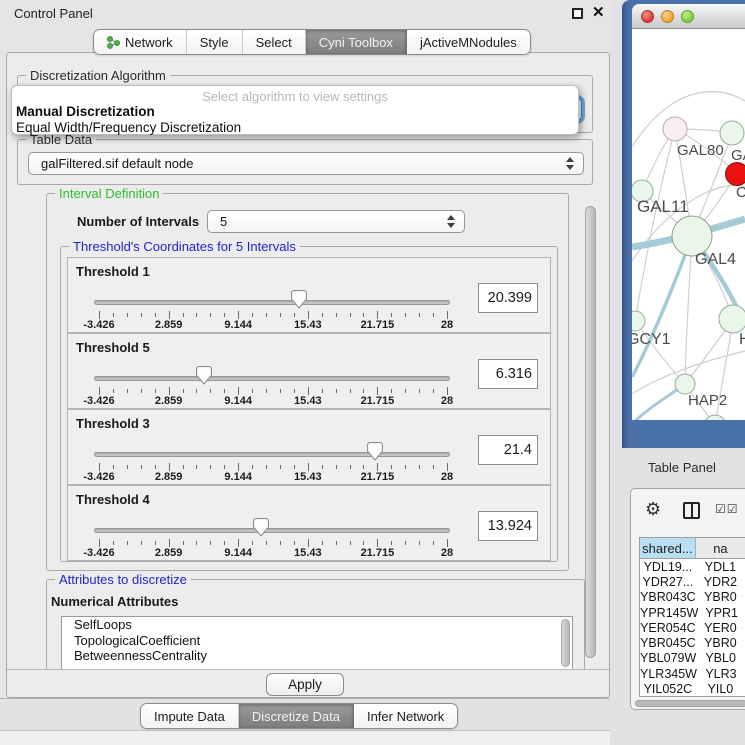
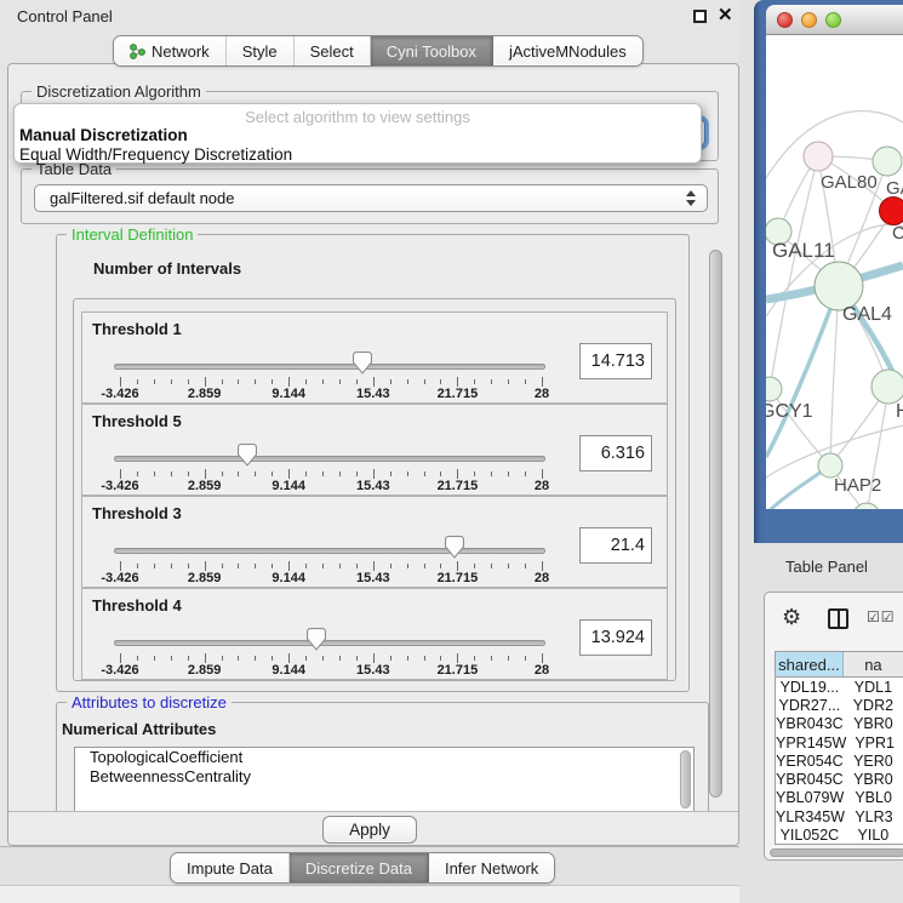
  Control Panel
  ✕
  Network
  Style
  Select
  Cyni Toolbox
  jActiveMNodules
  Discretization Algorithm
  Select algorithm to view settings
  Manual Discretization
  Equal Width/Frequency Discretization
  Table Data
  galFiltered.sif default node
  Interval Definition
  Number of Intervals
- 5
- Threshold's Coordinates for 5 Intervals
  Threshold 1
  -3.426
  2.859
  9.144
  15.43
  21.715
  28
- 20.399
+ 14.713
  Threshold 5
  -3.426
  2.859
  9.144
  15.43
  21.715
  28
  6.316
  Threshold 3
  -3.426
  2.859
  9.144
  15.43
  21.715
  28
  21.4
  Threshold 4
  -3.426
  2.859
  9.144
  15.43
  21.715
  28
  13.924
  Attributes to discretize
  Numerical Attributes
- SelfLoops
  TopologicalCoefficient
  BetweennessCentrality
  Apply
  Impute Data
  Discretize Data
  Infer Network
  GAL80
  C
  GAL11
  GAL4
  GCY1
  HAP2
  Table Panel
  ⚙
  ☑☑
  shared...
  na
  YDL19...
  YDL1
  YDR27...
  YDR2
  YBR043C
  YBR0
  YPR145W
  YPR1
  YER054C
  YER0
  YBR045C
  YBR0
  YBL079W
  YBL0
  YLR345W
  YLR3
  YIL052C
  YIL0
